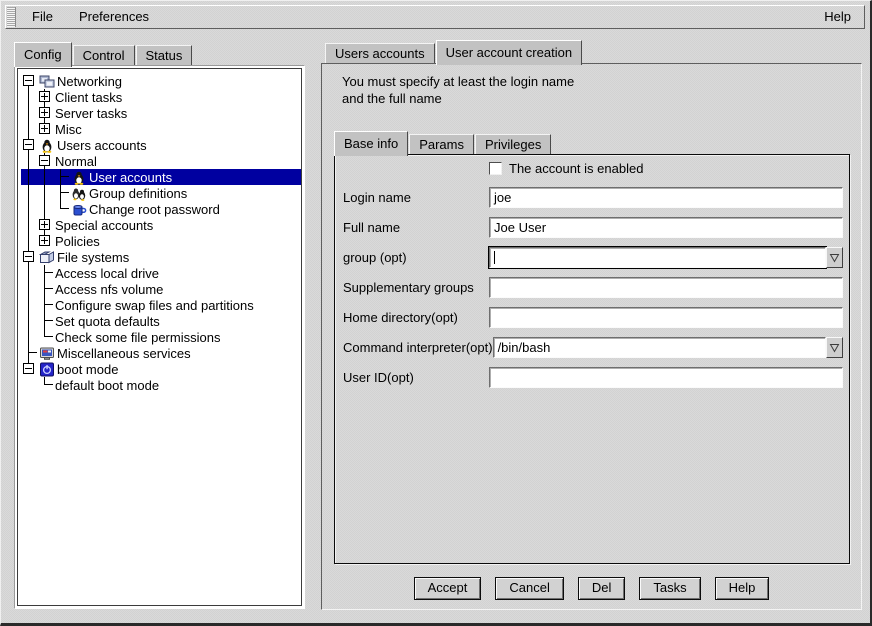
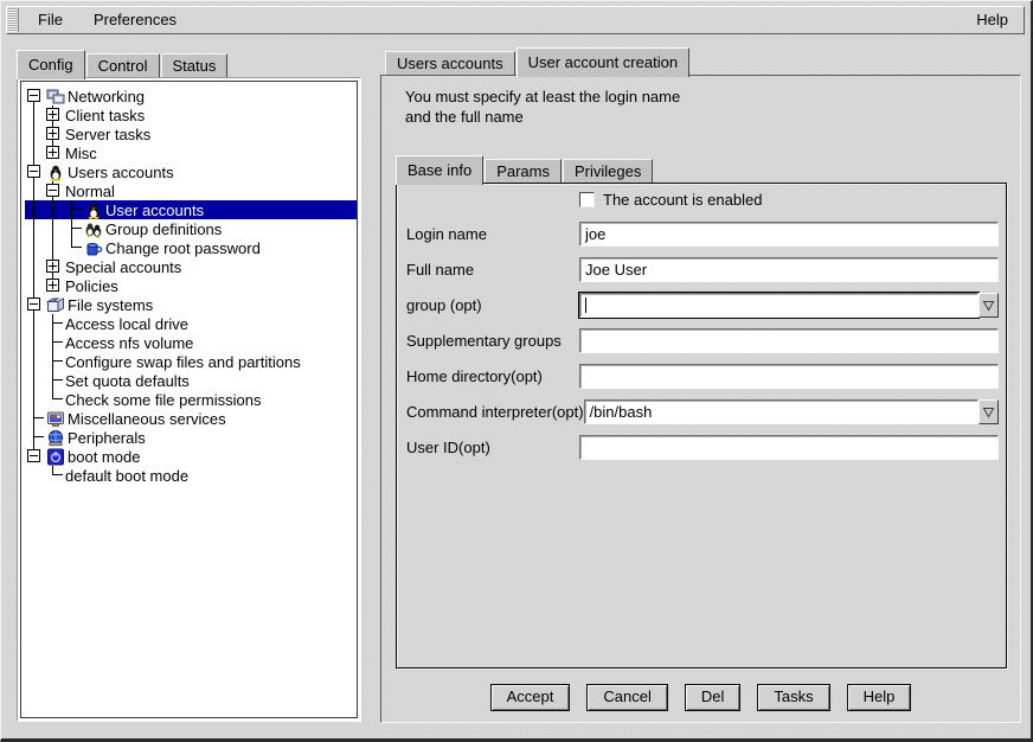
  File
  Preferences
  Help
  Config
  Control
  Status
  Networking
  Client tasks
  Server tasks
  Misc
  Users accounts
  Normal
  User accounts
  Group definitions
  Change root password
  Special accounts
  Policies
  File systems
  Access local drive
  Access nfs volume
  Configure swap files and partitions
  Set quota defaults
  Check some file permissions
  Miscellaneous services
+ Peripherals
  boot mode
  default boot mode
  Users accounts
  User account creation
  You must specify at least the login name
  and the full name
  Base info
  Params
  Privileges
  The account is enabled
  Login name
  joe
  Full name
  Joe User
  group (opt)
  Supplementary groups
  Home directory(opt)
  Command interpreter(opt)
  /bin/bash
  User ID(opt)
  Accept
  Cancel
  Del
  Tasks
  Help
